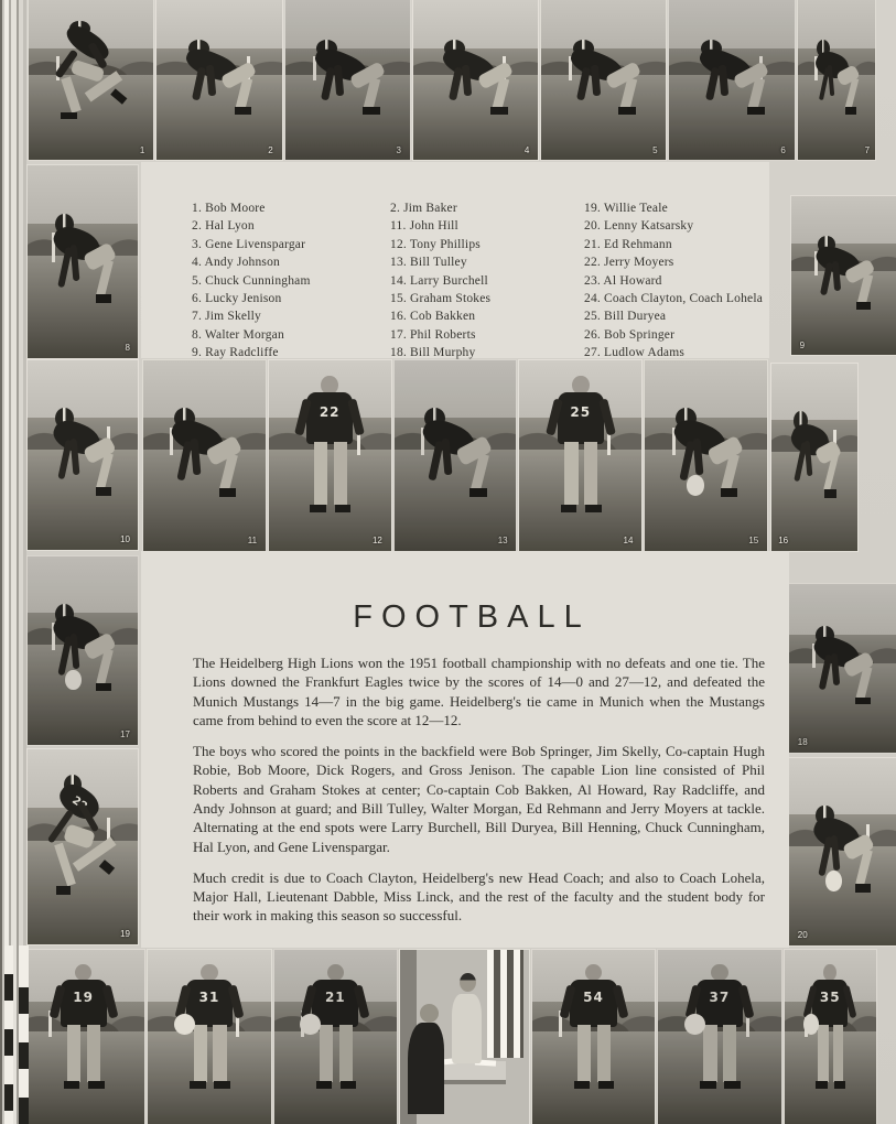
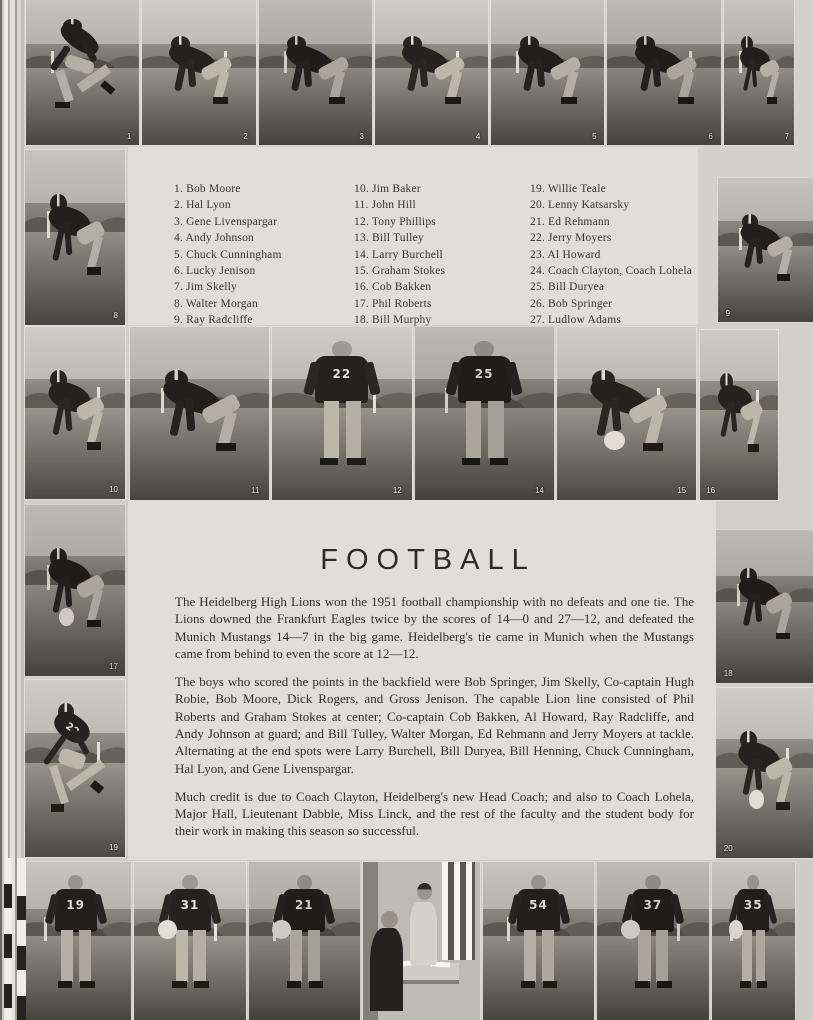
  1
  2
  3
  4
  5
  6
  7
  8
  10
  17
  19
  9
  16
  18
  20
  11
  22
  12
- 13
  25
  14
  15
  19
  31
  21
  54
  37
  35
  1. Bob Moore
  2. Hal Lyon
  3. Gene Livenspargar
  4. Andy Johnson
  5. Chuck Cunningham
  6. Lucky Jenison
  7. Jim Skelly
  8. Walter Morgan
  9. Ray Radcliffe
- 2. Jim Baker
+ 10. Jim Baker
  11. John Hill
  12. Tony Phillips
  13. Bill Tulley
  14. Larry Burchell
  15. Graham Stokes
  16. Cob Bakken
  17. Phil Roberts
  18. Bill Murphy
  19. Willie Teale
  20. Lenny Katsarsky
  21. Ed Rehmann
  22. Jerry Moyers
  23. Al Howard
  24. Coach Clayton, Coach Lohela
  25. Bill Duryea
  26. Bob Springer
  27. Ludlow Adams
  FOOTBALL
  The Heidelberg High Lions won the 1951 football championship with no defeats and one tie. The Lions downed the Frankfurt Eagles twice by the scores of 14—0 and 27—12, and defeated the Munich Mustangs 14—7 in the big game. Heidelberg's tie came in Munich when the Mustangs came from behind to even the score at 12—12.
  The boys who scored the points in the backfield were Bob Springer, Jim Skelly, Co-captain Hugh Robie, Bob Moore, Dick Rogers, and Gross Jenison. The capable Lion line consisted of Phil Roberts and Graham Stokes at center; Co-captain Cob Bakken, Al Howard, Ray Radcliffe, and Andy Johnson at guard; and Bill Tulley, Walter Morgan, Ed Rehmann and Jerry Moyers at tackle. Alternating at the end spots were Larry Burchell, Bill Duryea, Bill Henning, Chuck Cunningham, Hal Lyon, and Gene Livenspargar.
  Much credit is due to Coach Clayton, Heidelberg's new Head Coach; and also to Coach Lohela, Major Hall, Lieutenant Dabble, Miss Linck, and the rest of the faculty and the student body for their work in making this season so successful.
